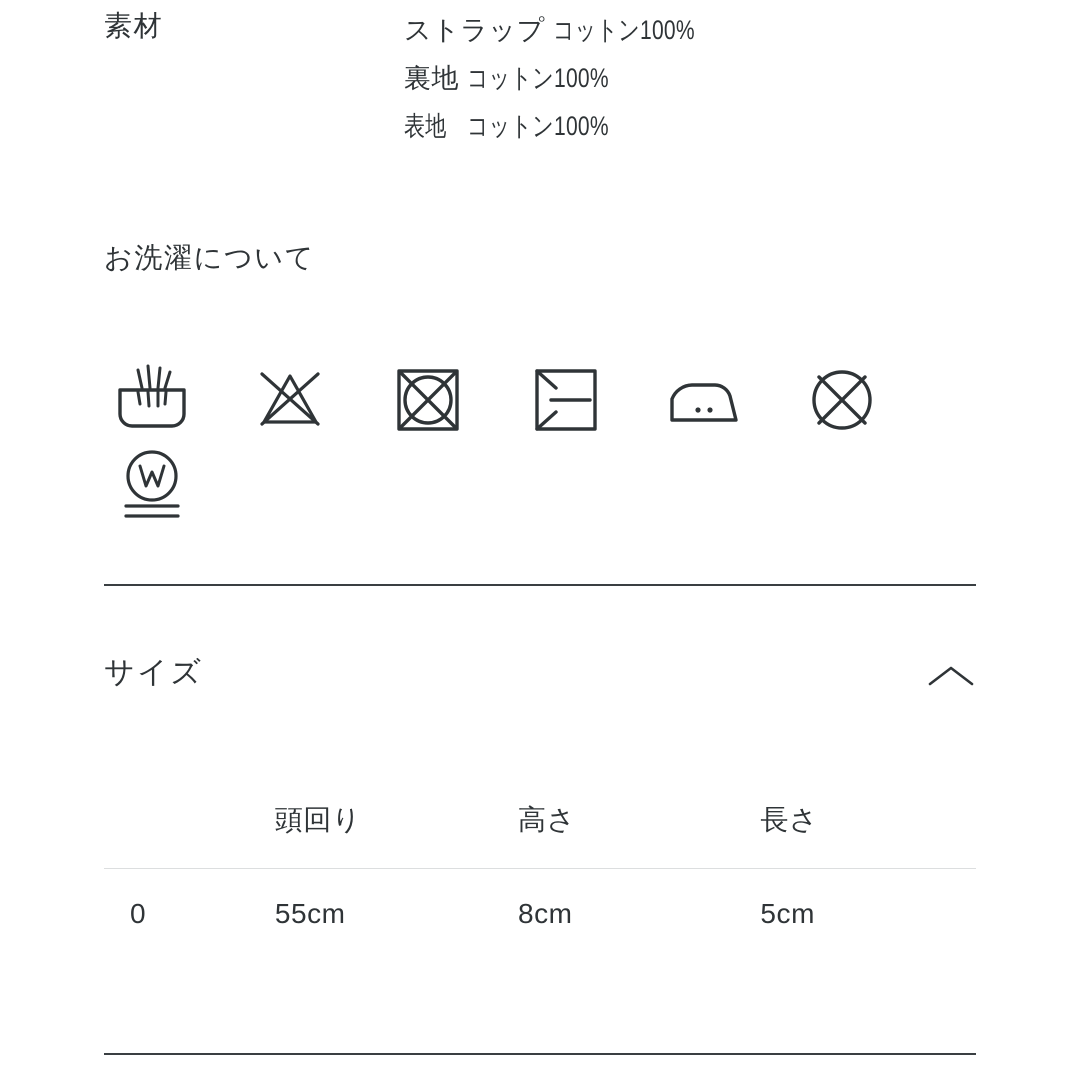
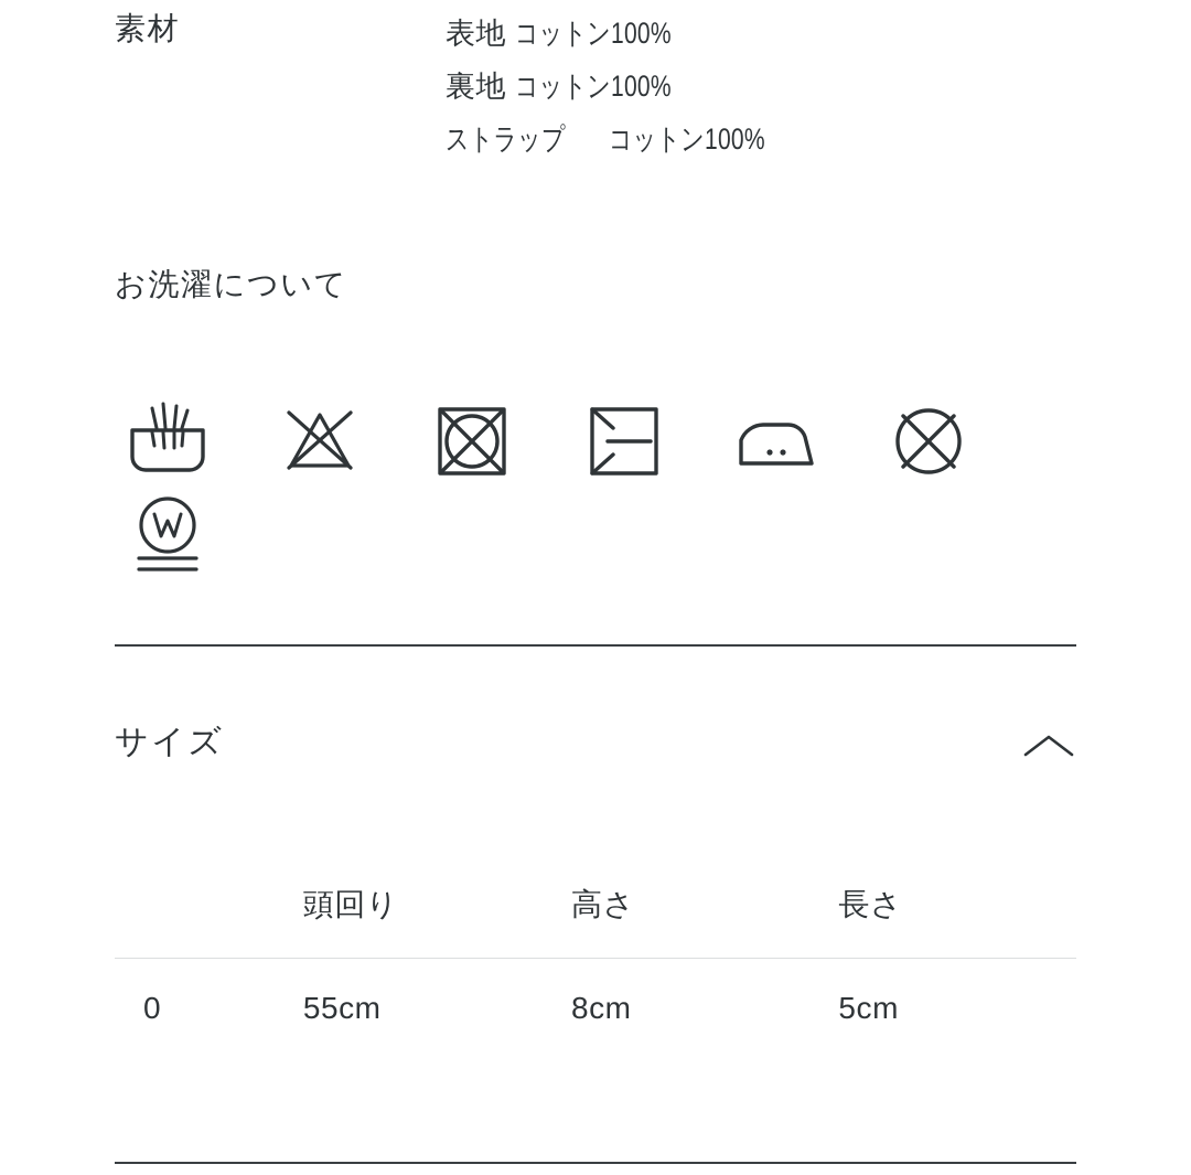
  素材
- ストラップ コットン100%
+ 表地 コットン100%
  裏地 コットン100%
- 表地 コットン100%
+ ストラップ コットン100%
  お洗濯について
  サイズ
  	頭回り	高さ	長さ
  0	55cm	8cm	5cm
